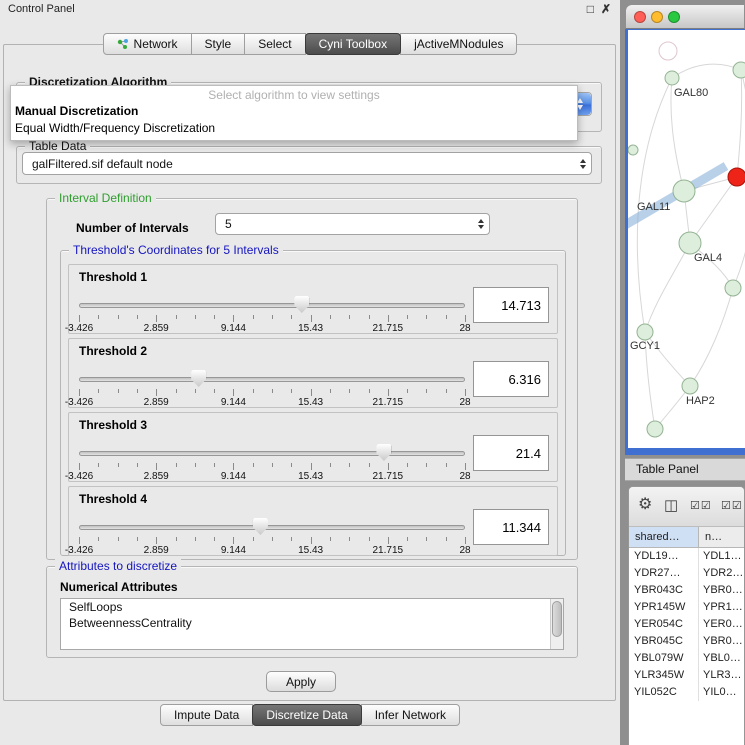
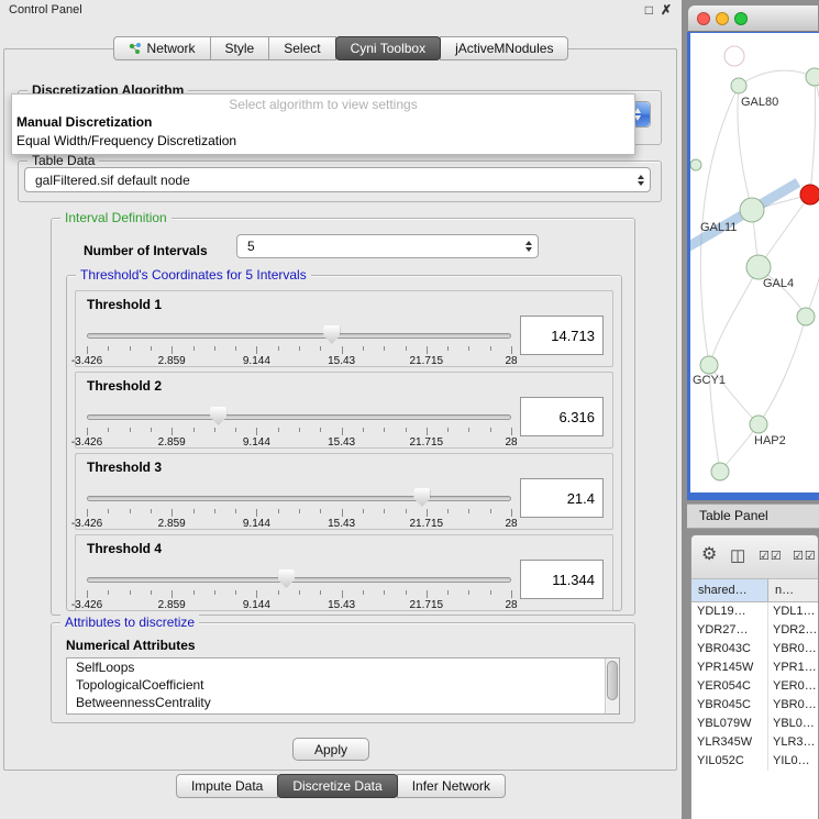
  Control Panel
  □
  ✗
  Network
  Style
  Select
  Cyni Toolbox
  jActiveMNodules
  Discretization Algorithm
  Select algorithm to view settings
  Manual Discretization
  Equal Width/Frequency Discretization
  Table Data
  galFiltered.sif default node
  Interval Definition
  Number of Intervals
  5
  Threshold's Coordinates for 5 Intervals
  Threshold 1
  -3.426
  2.859
  9.144
  15.43
  21.715
  28
  14.713
  Threshold 2
  -3.426
  2.859
  9.144
  15.43
  21.715
  28
  6.316
  Threshold 3
  -3.426
  2.859
  9.144
  15.43
  21.715
  28
  21.4
  Threshold 4
  -3.426
  2.859
  9.144
  15.43
  21.715
  28
  11.344
  Attributes to discretize
  Numerical Attributes
  SelfLoops
+ TopologicalCoefficient
  BetweennessCentrality
  Apply
  Impute Data
  Discretize Data
  Infer Network
  GAL80
  GAL11
  GAL4
  GCY1
  HAP2
  Table Panel
  ⚙
  ◫
  ☑☑
  ☑☑
  shared…
  n…
  YDL19…
  YDL1…
  YDR27…
  YDR2…
  YBR043C
  YBR0…
  YPR145W
  YPR1…
  YER054C
  YER0…
  YBR045C
  YBR0…
  YBL079W
  YBL0…
  YLR345W
  YLR3…
  YIL052C
  YIL0…
